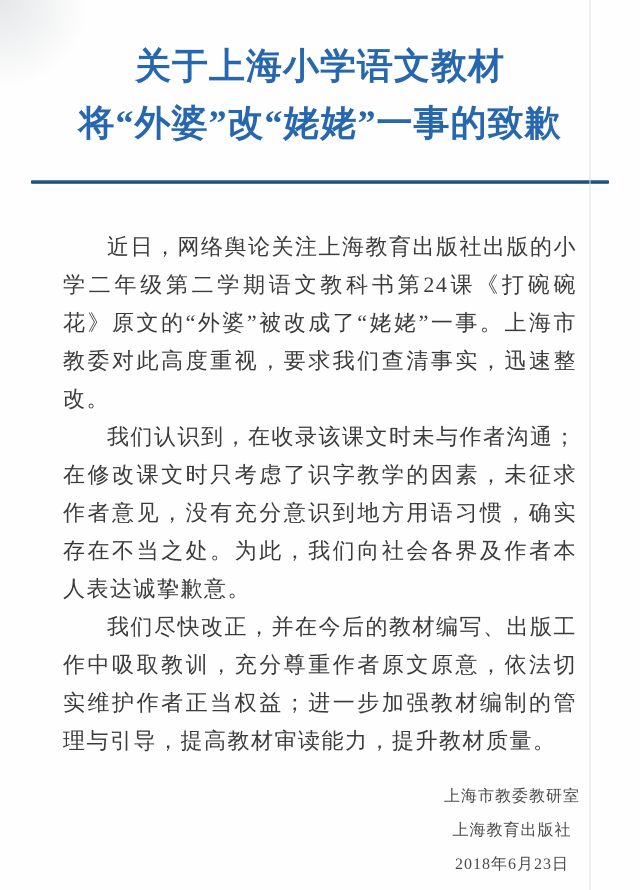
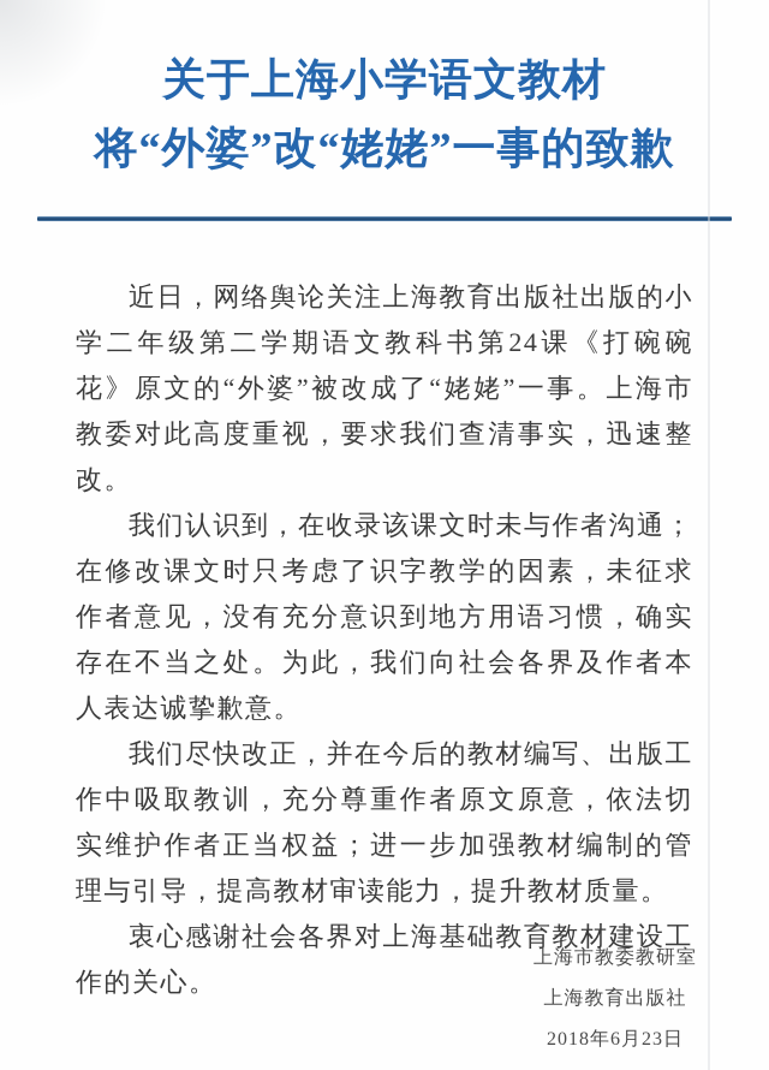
  关于上海小学语文教材
  将“外婆”改“姥姥”一事的致歉
  近日，网络舆论关注上海教育出版社出版的小学二年级第二学期语文教科书第24课《打碗碗花》原文的“外婆”被改成了“姥姥”一事。上海市教委对此高度重视，要求我们查清事实，迅速整改。
  我们认识到，在收录该课文时未与作者沟通；在修改课文时只考虑了识字教学的因素，未征求作者意见，没有充分意识到地方用语习惯，确实存在不当之处。为此，我们向社会各界及作者本人表达诚挚歉意。
  我们尽快改正，并在今后的教材编写、出版工作中吸取教训，充分尊重作者原文原意，依法切实维护作者正当权益；进一步加强教材编制的管理与引导，提高教材审读能力，提升教材质量。
+ 衷心感谢社会各界对上海基础教育教材建设工作的关心。
  上海市教委教研室
  上海教育出版社
  2018年6月23日
